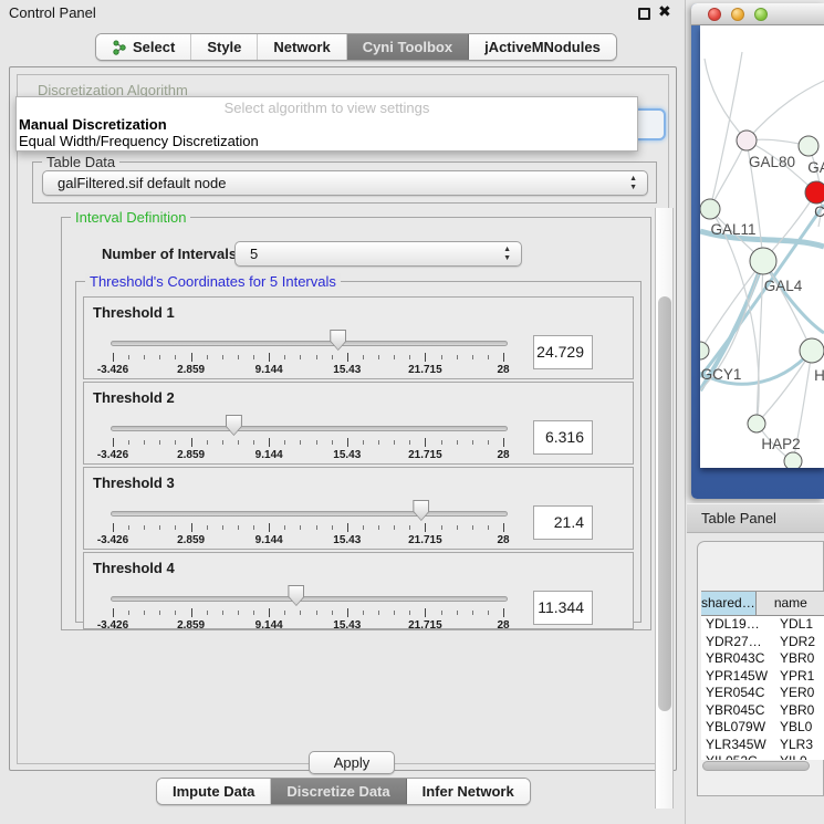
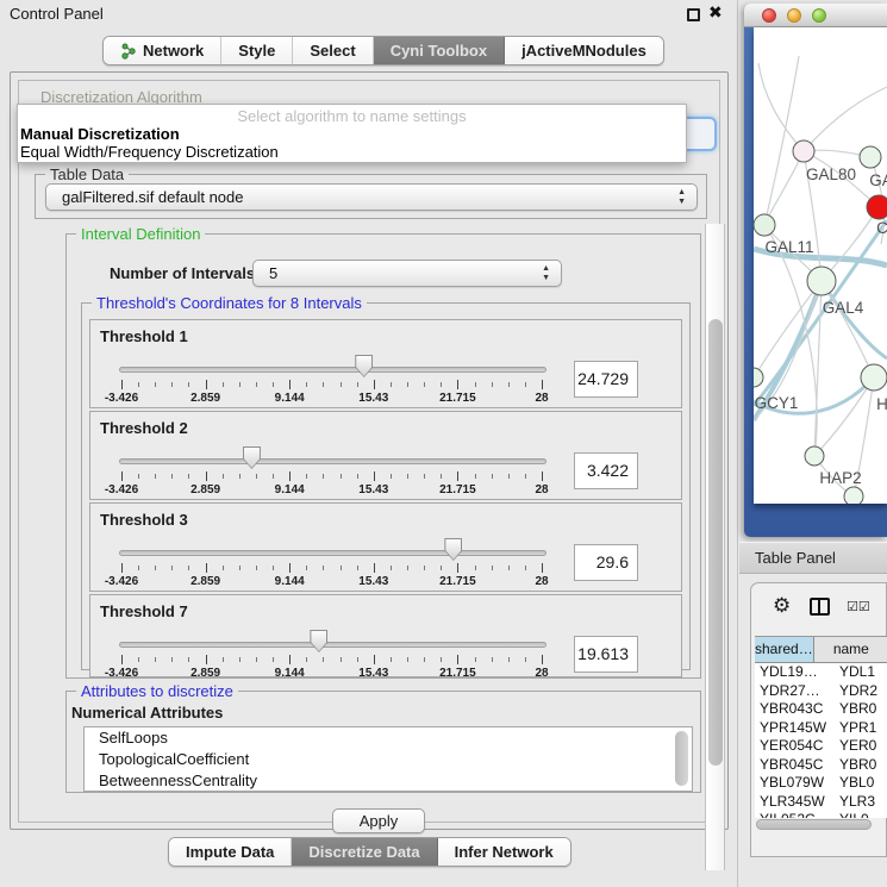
  Control Panel
  ✖
- Select
+ Network
  Style
- Network
+ Select
  Cyni Toolbox
  jActiveMNodules
  Discretization Algorithm
  Table Data
  galFiltered.sif default node
  Interval Definition
  Number of Intervals
  5
- Threshold's Coordinates for 5 Intervals
+ Threshold's Coordinates for 8 Intervals
  Threshold 1
  -3.426
  2.859
  9.144
  15.43
  21.715
  28
  24.729
  Threshold 2
  -3.426
  2.859
  9.144
  15.43
  21.715
  28
- 6.316
+ 3.422
  Threshold 3
  -3.426
  2.859
  9.144
  15.43
  21.715
  28
- 21.4
+ 29.6
- Threshold 4
+ Threshold 7
  -3.426
  2.859
  9.144
  15.43
  21.715
  28
- 11.344
+ 19.613
+ Attributes to discretize
+ Numerical Attributes
+ SelfLoops
+ TopologicalCoefficient
+ BetweennessCentrality
  Apply
  Impute Data
  Discretize Data
  Infer Network
- Select algorithm to view settings
+ Select algorithm to name settings
  Manual Discretization
  Equal Width/Frequency Discretization
  GAL80
  GAL11
  C
  GAL4
  GCY1
  H
  HAP2
  Table Panel
+ ⚙
+ ☑☑
  shared…
  name
  YDL19…
  YDL1
  YDR27…
  YDR2
  YBR043C
  YBR0
  YPR145W
  YPR1
  YER054C
  YER0
  YBR045C
  YBR0
  YBL079W
  YBL0
  YLR345W
  YLR3
